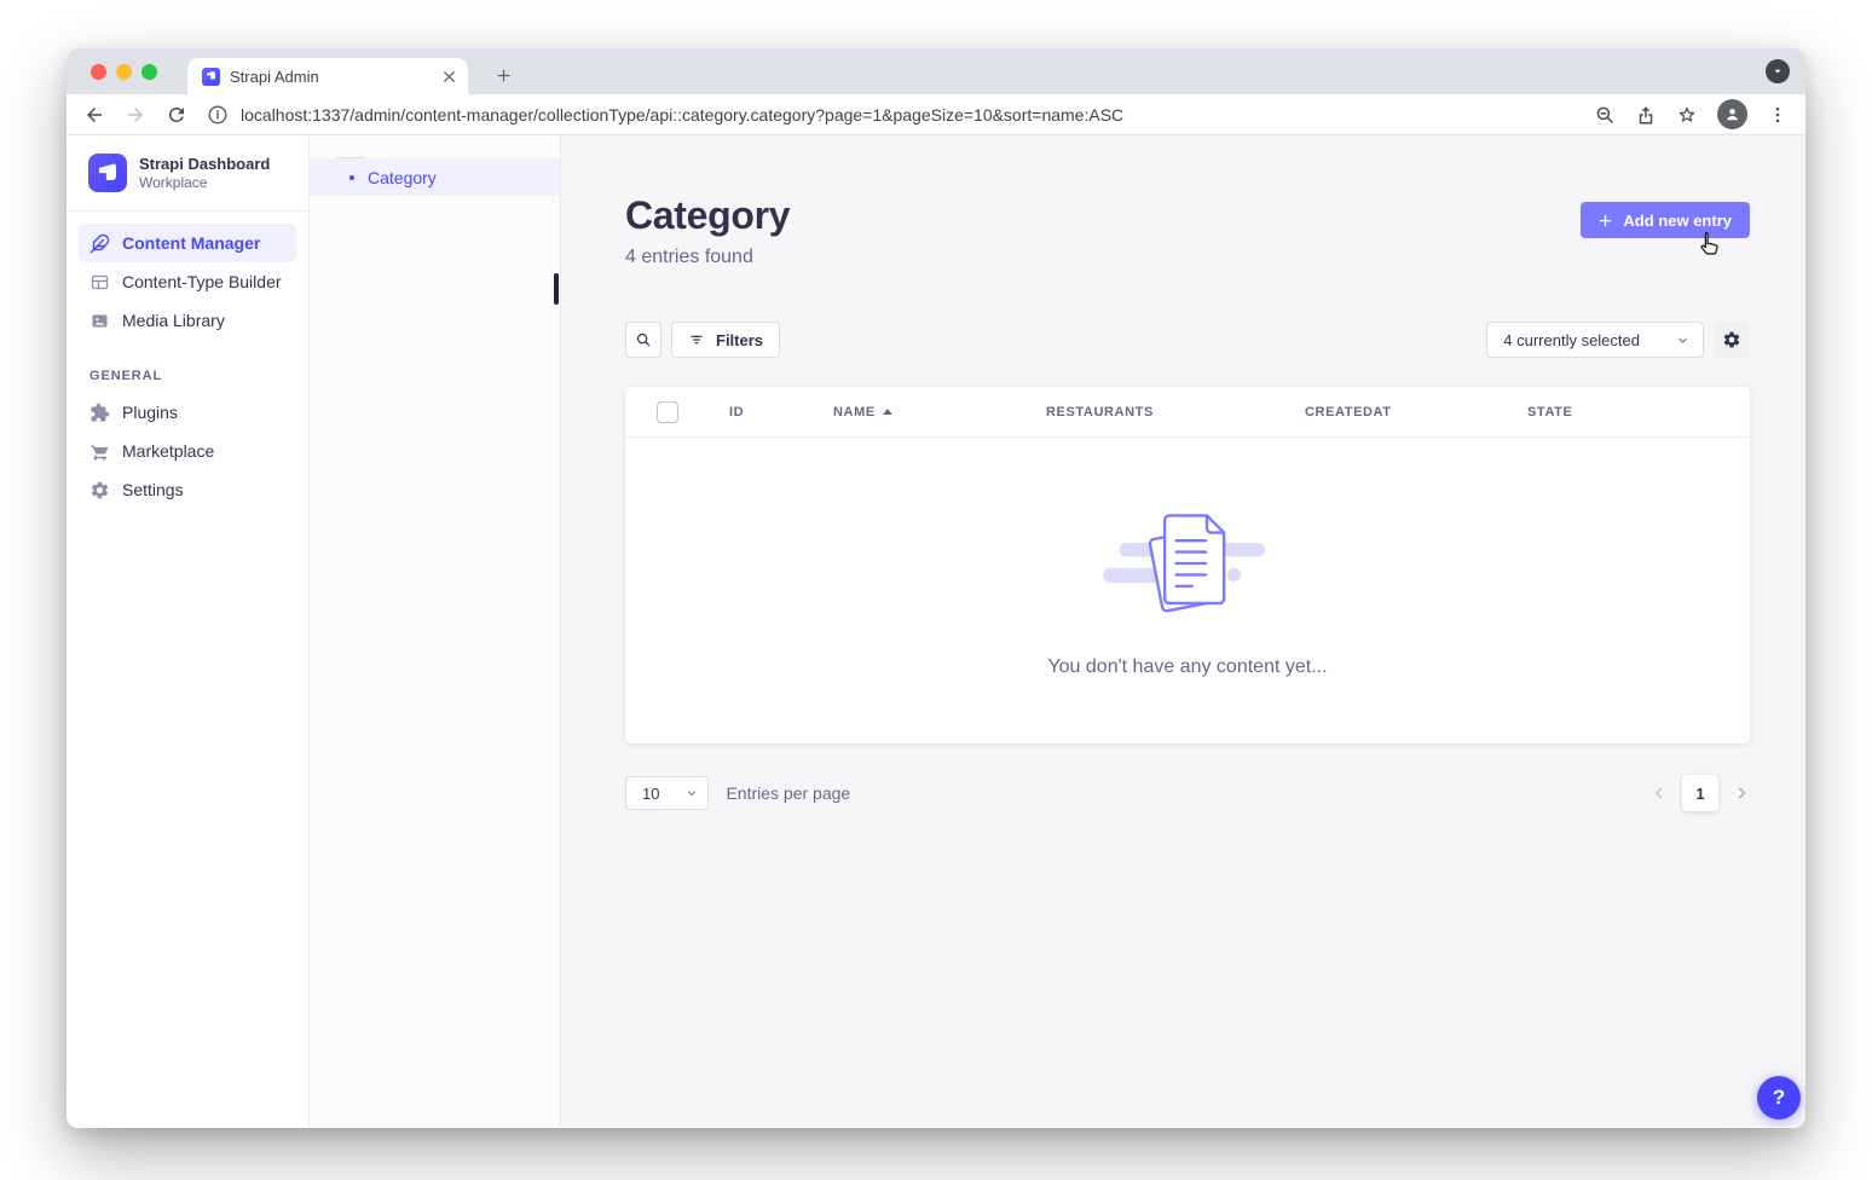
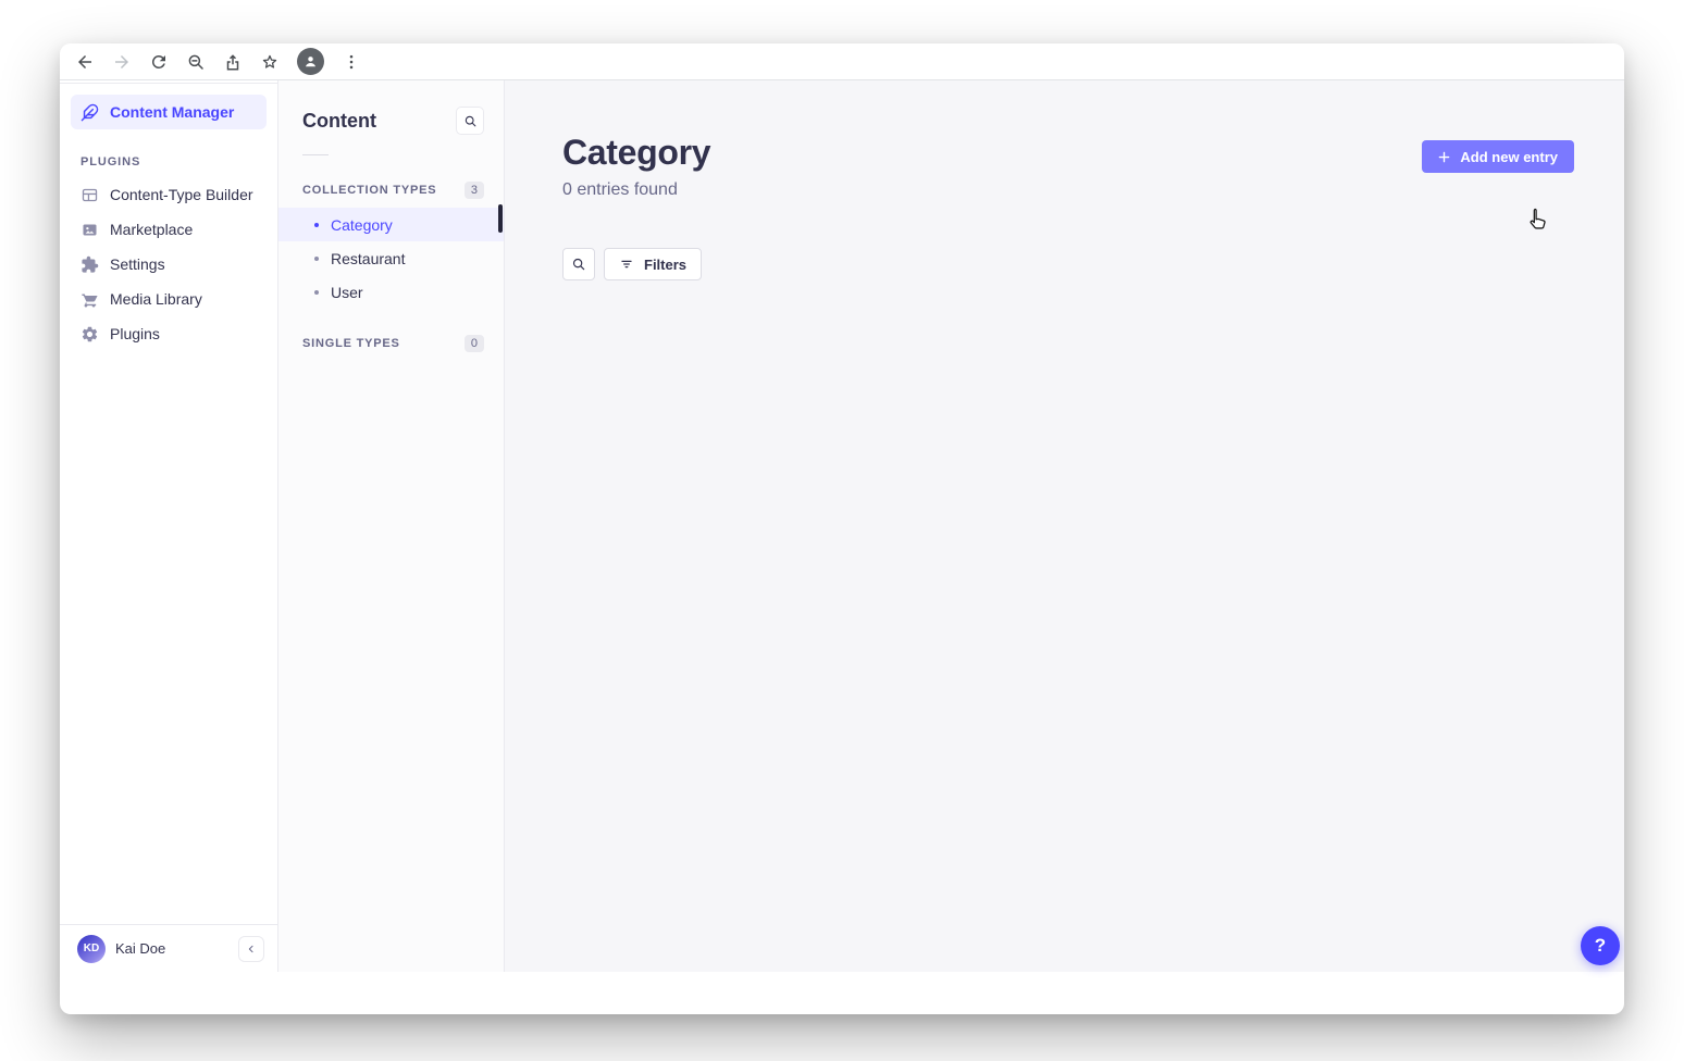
- Strapi Admin
- localhost:1337/admin/content-manager/collectionType/api::category.category?page=1&pageSize=10&sort=name:ASC
- Strapi Dashboard
- Workplace
  Content Manager
+ PLUGINS
  Content-Type Builder
- Media Library
+ Marketplace
- GENERAL
- Plugins
+ Settings
- Marketplace
+ Media Library
- Settings
+ Plugins
+ KD
+ Kai Doe
+ Content
+ COLLECTION TYPES
+ 3
  Category
+ Restaurant
+ User
+ SINGLE TYPES
+ 0
  Category
- 4 entries found
+ 0 entries found
  Add new entry
  Filters
- 4 currently selected
- ID
- NAME
- RESTAURANTS
- CREATEDAT
- STATE
- You don't have any content yet...
- 10
- Entries per page
- 1
  ?
